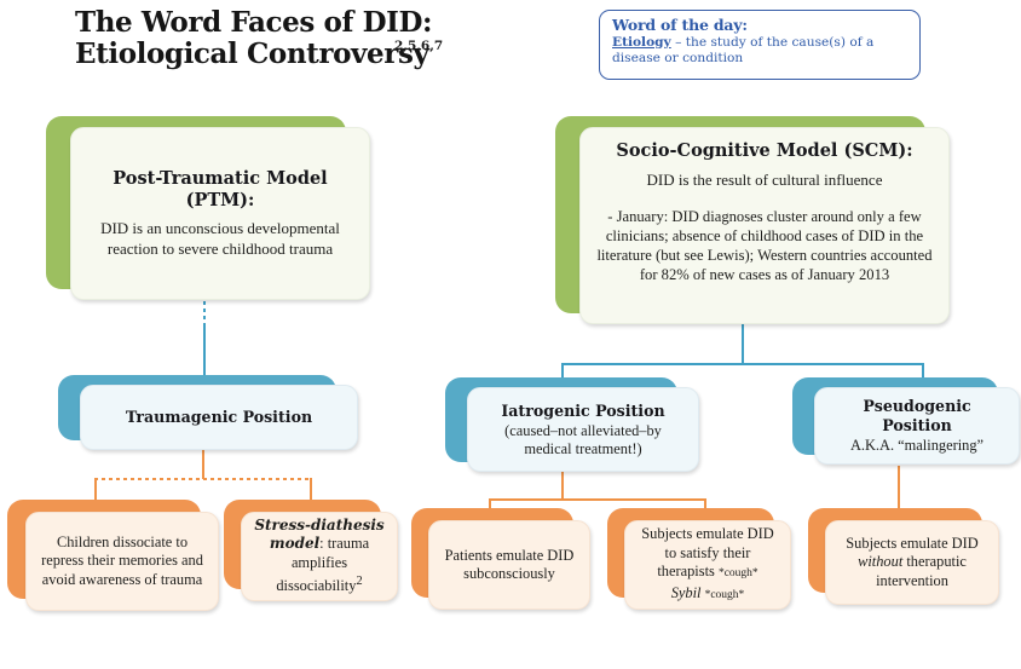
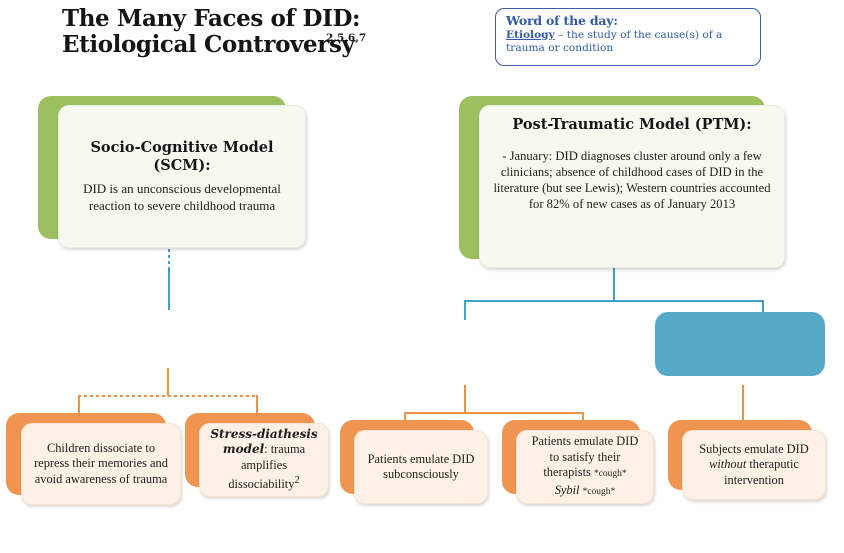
- The Word Faces of DID:
+ The Many Faces of DID:
  Etiological Controversy
  2,5,6,7
  Word of the day:
- Etiology – the study of the cause(s) of a disease or condition
+ Etiology – the study of the cause(s) of a trauma or condition
- Post-Traumatic Model (PTM):
+ Socio-Cognitive Model (SCM):
  DID is an unconscious developmental reaction to severe childhood trauma
- Socio-Cognitive Model (SCM):
+ Post-Traumatic Model (PTM):
- DID is the result of cultural influence
  - January: DID diagnoses cluster around only a few clinicians; absence of childhood cases of DID in the literature (but see Lewis); Western countries accounted for 82% of new cases as of January 2013
- Traumagenic Position
- Iatrogenic Position
- (caused–not alleviated–by medical treatment!)
- Pseudogenic Position
- A.K.A. “malingering”
  Children dissociate to repress their memories and avoid awareness of trauma
  Stress-diathesis model: trauma amplifies dissociability2
  Patients emulate DID subconsciously
- Subjects emulate DID to satisfy their therapists *cough*
+ Patients emulate DID to satisfy their therapists *cough*
  Sybil *cough*
  Subjects emulate DID without theraputic intervention
